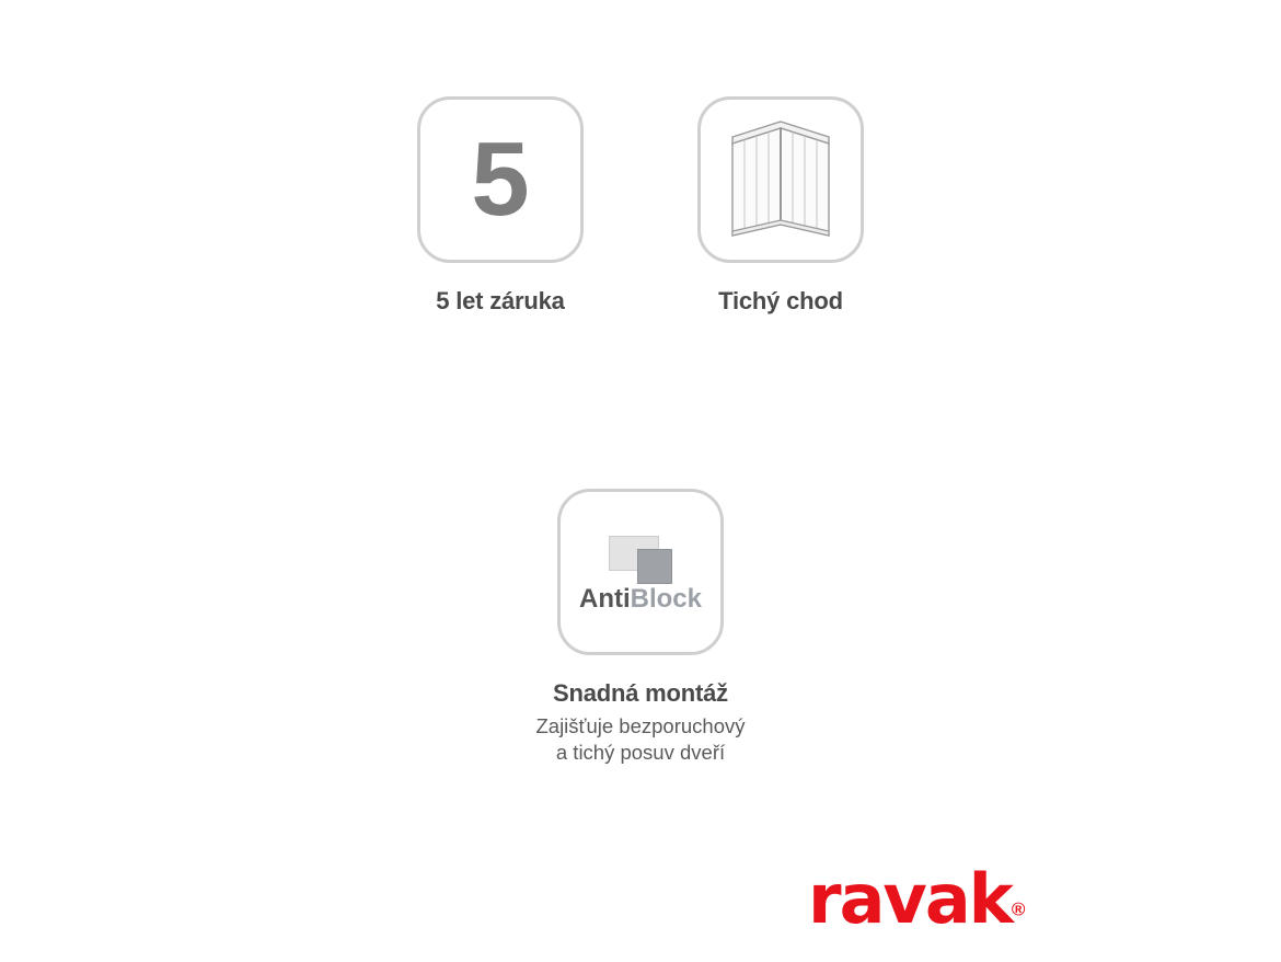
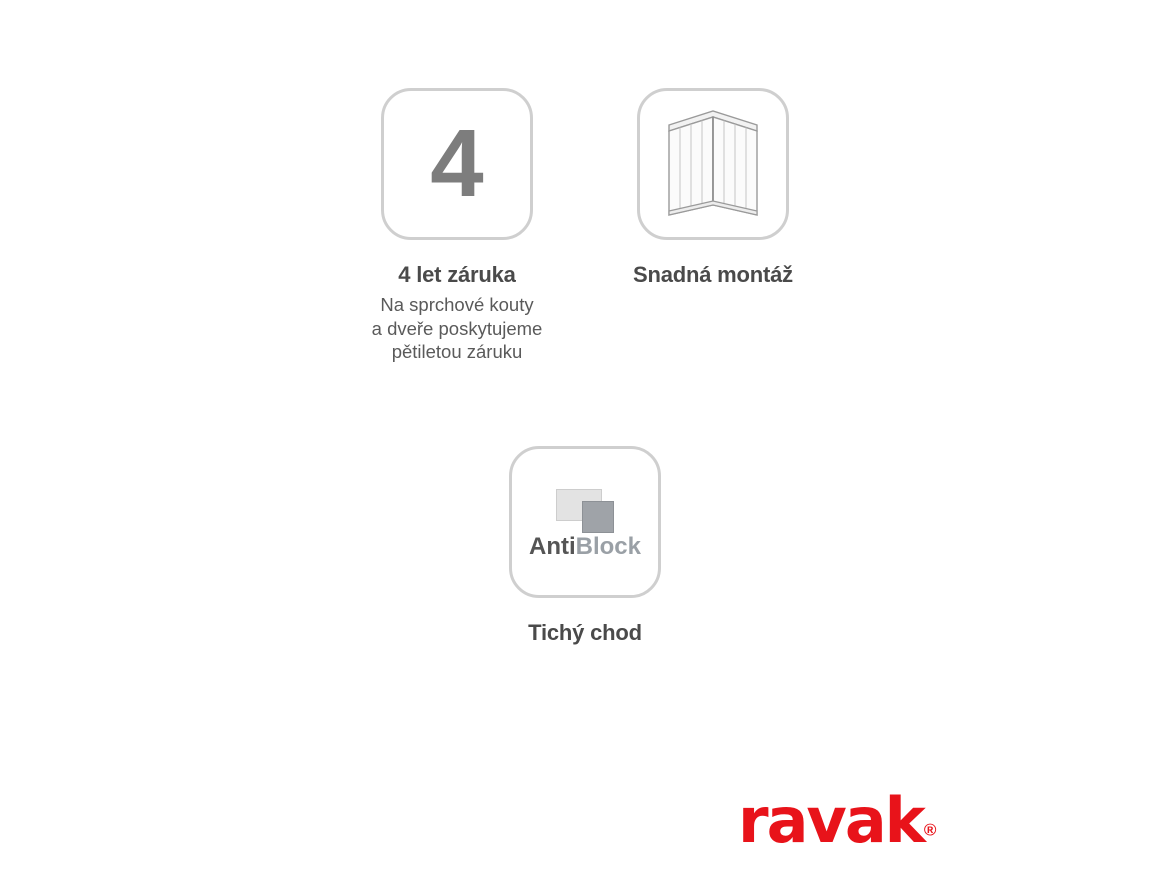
- 5
+ 4
- 5 let záruka
+ 4 let záruka
+ Na sprchové kouty
+ a dveře poskytujeme
+ pětiletou záruku
- Tichý chod
+ Snadná montáž
  AntiBlock
- Snadná montáž
+ Tichý chod
- Zajišťuje bezporuchový
- a tichý posuv dveří
  ravak®
